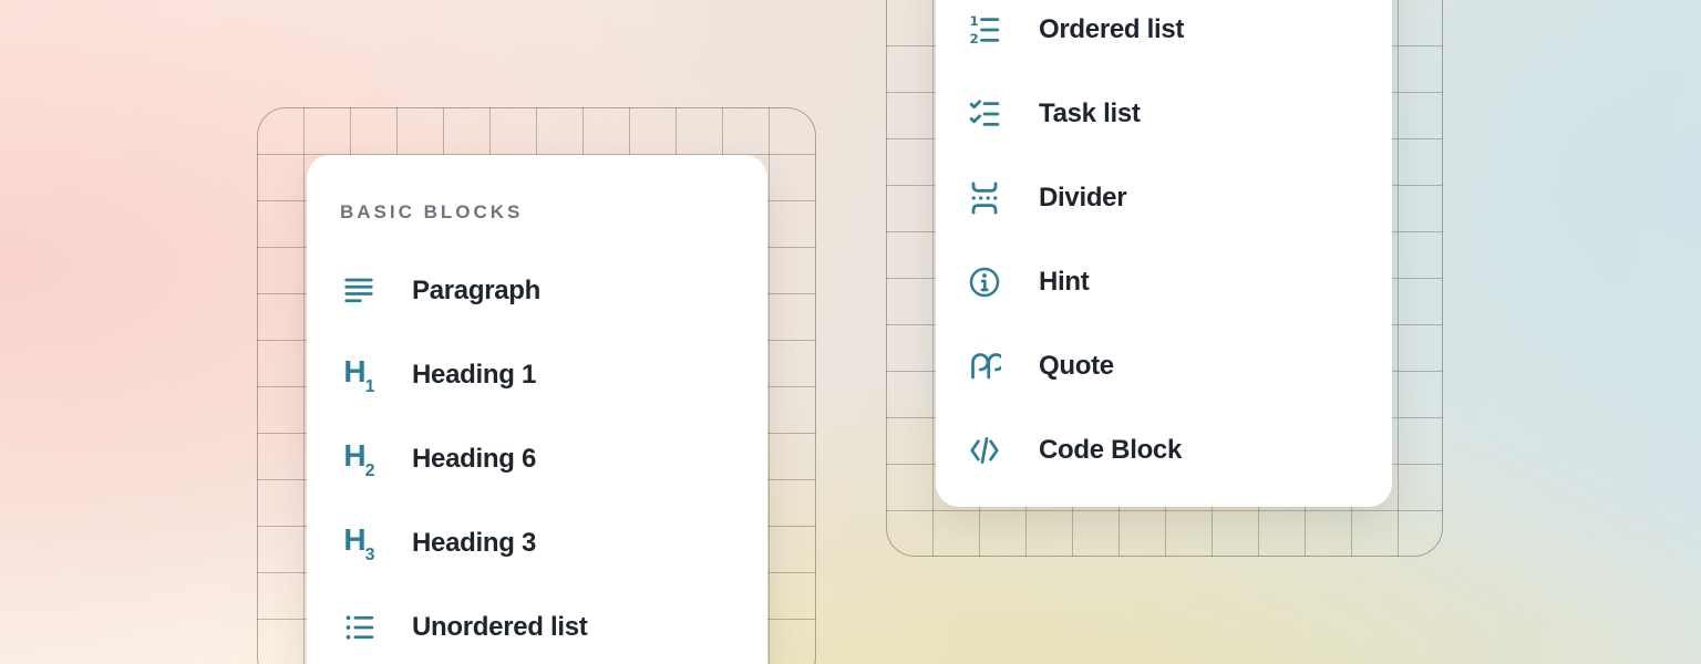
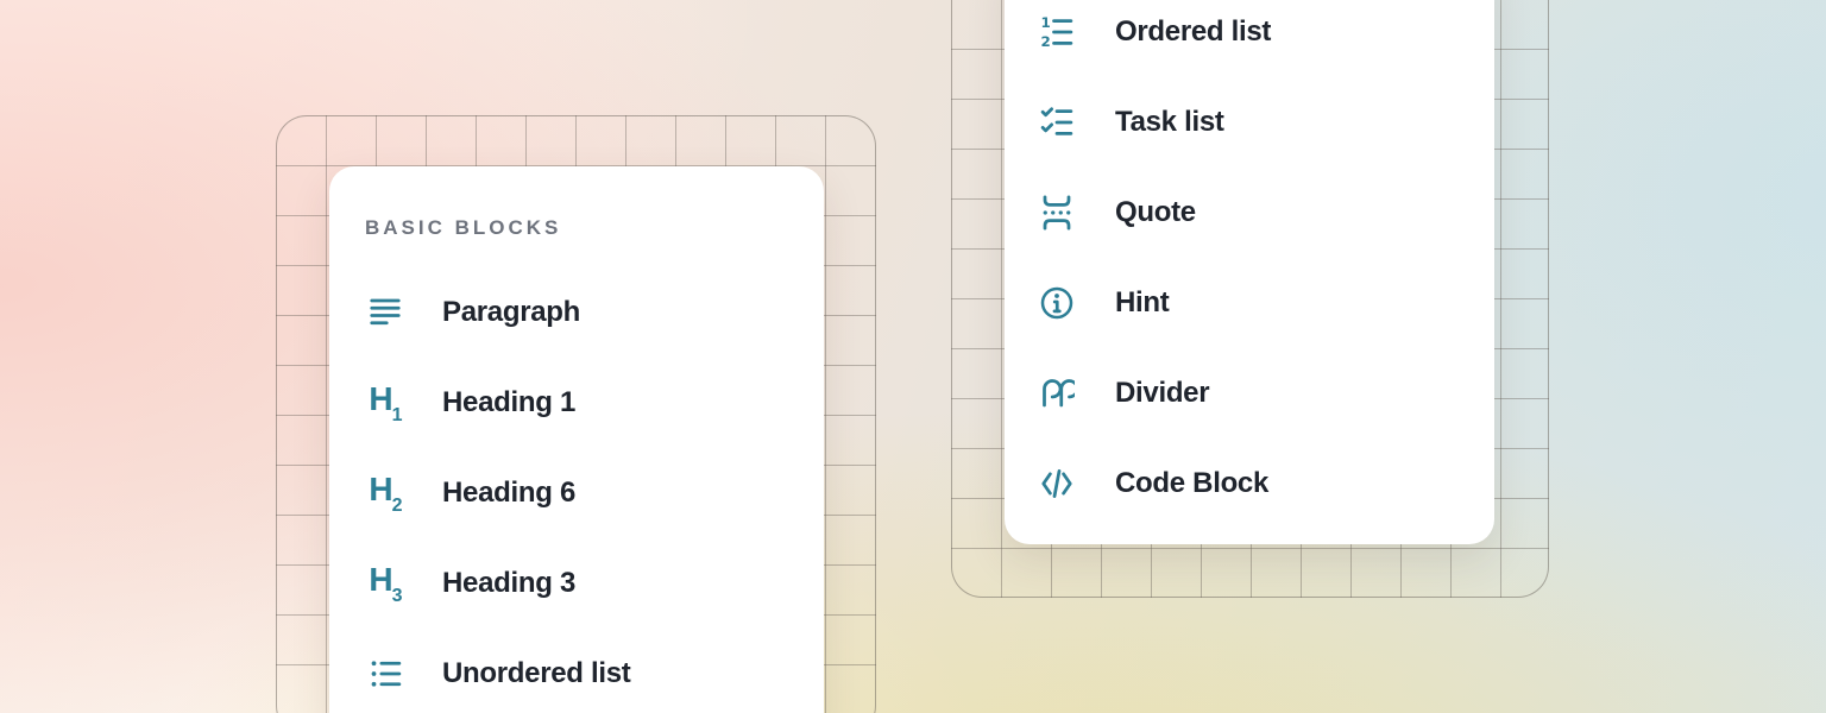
  BASIC BLOCKS
  Paragraph
  H1
  Heading 1
  H2
  Heading 6
  H3
  Heading 3
  Unordered list
  1
  2
  Ordered list
  Task list
- Divider
+ Quote
  Hint
- Quote
+ Divider
  Code Block
